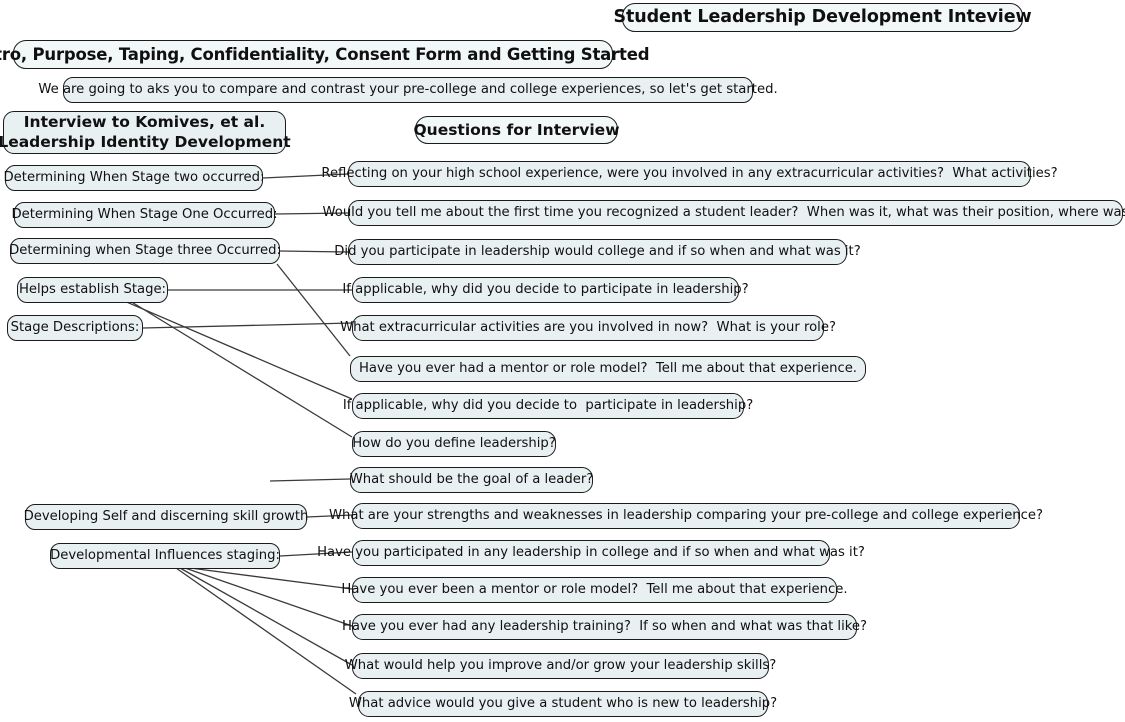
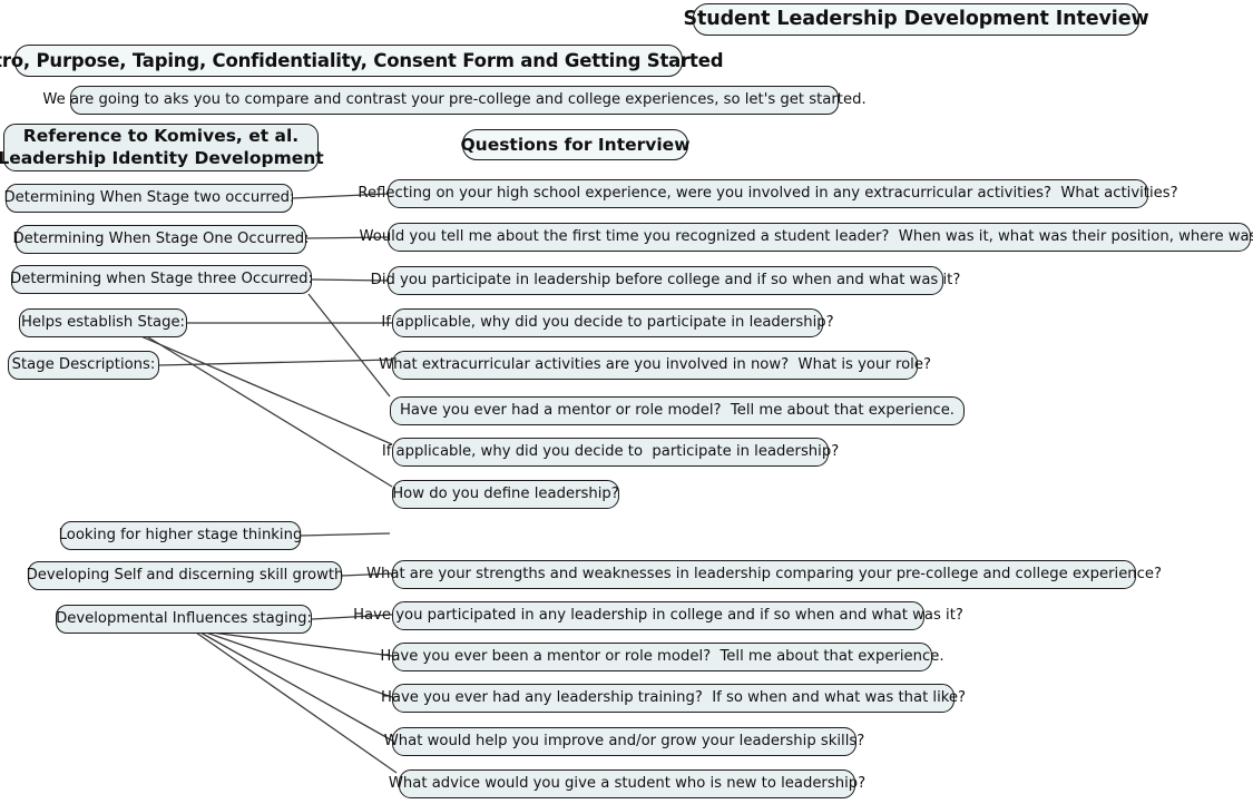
  Student Leadership Development Inteview
  ro, Purpose, Taping, Confidentiality, Consent Form and Getting Started
  We are going to aks you to compare and contrast your pre-college and college experiences, so let's get started.
- Interview to Komives, et al.
+ Reference to Komives, et al.
  Leadership Identity Development
  Questions for Interview
  Determining When Stage two occurred:
  Determining When Stage One Occurred:
  Determining when Stage three Occurred:
  Helps establish Stage:
  Stage Descriptions:
+ Looking for higher stage thinking
  Developing Self and discerning skill growth
  Developmental Influences staging:
  Reflecting on your high school experience, were you involved in any extracurricular activities? What activities?
  Would you tell me about the first time you recognized a student leader? When was it, what was their position, where wa
- Did you participate in leadership would college and if so when and what was it?
+ Did you participate in leadership before college and if so when and what was it?
  If applicable, why did you decide to participate in leadership?
  What extracurricular activities are you involved in now? What is your role?
  Have you ever had a mentor or role model? Tell me about that experience.
  If applicable, why did you decide to participate in leadership?
  How do you define leadership?
- What should be the goal of a leader?
  What are your strengths and weaknesses in leadership comparing your pre-college and college experience?
  Have you participated in any leadership in college and if so when and what was it?
  Have you ever been a mentor or role model? Tell me about that experience.
  Have you ever had any leadership training? If so when and what was that like?
  What would help you improve and/or grow your leadership skills?
  What advice would you give a student who is new to leadership?
